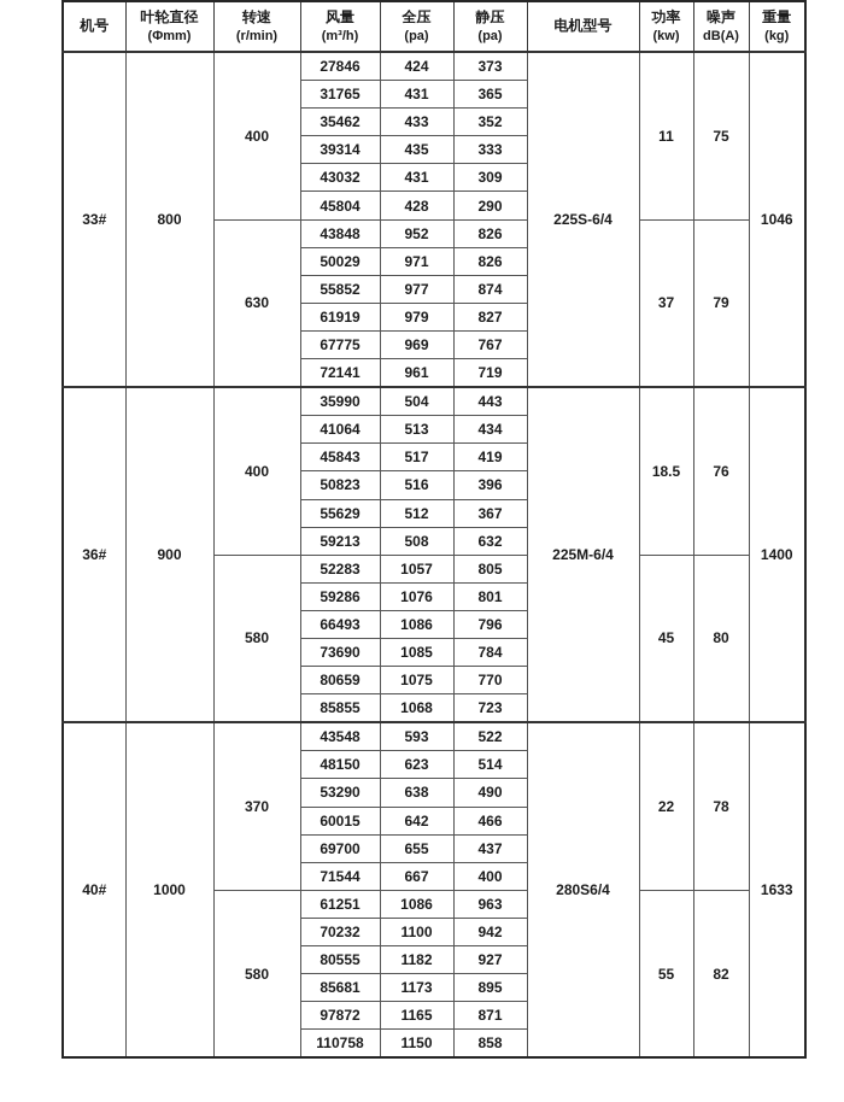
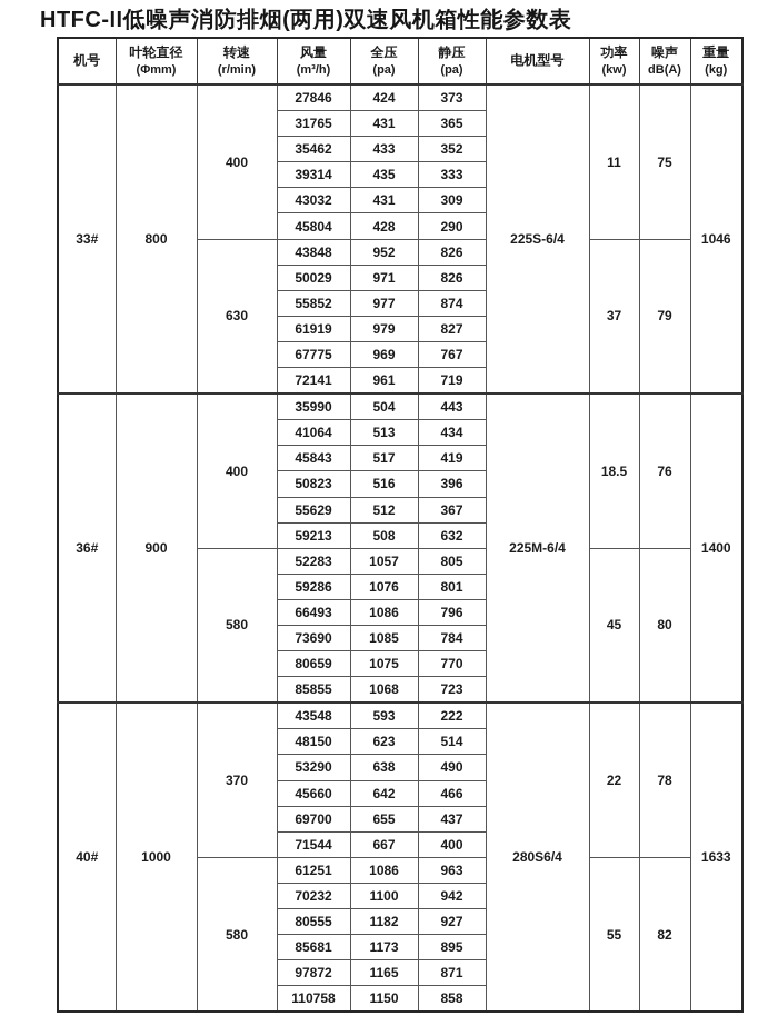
+ HTFC-II低噪声消防排烟(两用)双速风机箱性能参数表
  机号	叶轮直径(Φmm)	转速(r/min)	风量(m³/h)	全压(pa)	静压(pa)	电机型号	功率(kw)	噪声dB(A)	重量(kg)
  33#	800	400	27846	424	373	225S-6/4	11	75	1046
  31765	431	365
  35462	433	352
  39314	435	333
  43032	431	309
  45804	428	290
  630	43848	952	826	37	79
  50029	971	826
  55852	977	874
  61919	979	827
  67775	969	767
  72141	961	719
  36#	900	400	35990	504	443	225M-6/4	18.5	76	1400
  41064	513	434
  45843	517	419
  50823	516	396
  55629	512	367
  59213	508	632
  580	52283	1057	805	45	80
  59286	1076	801
  66493	1086	796
  73690	1085	784
  80659	1075	770
  85855	1068	723
- 40#	1000	370	43548	593	522	280S6/4	22	78	1633
+ 40#	1000	370	43548	593	222	280S6/4	22	78	1633
  48150	623	514
  53290	638	490
- 60015	642	466
+ 45660	642	466
  69700	655	437
  71544	667	400
  580	61251	1086	963	55	82
  70232	1100	942
  80555	1182	927
  85681	1173	895
  97872	1165	871
  110758	1150	858
